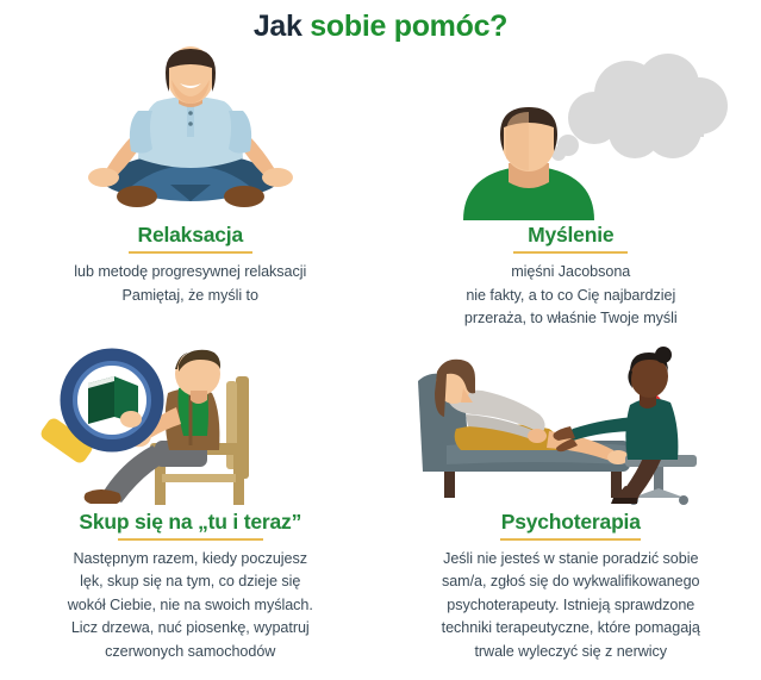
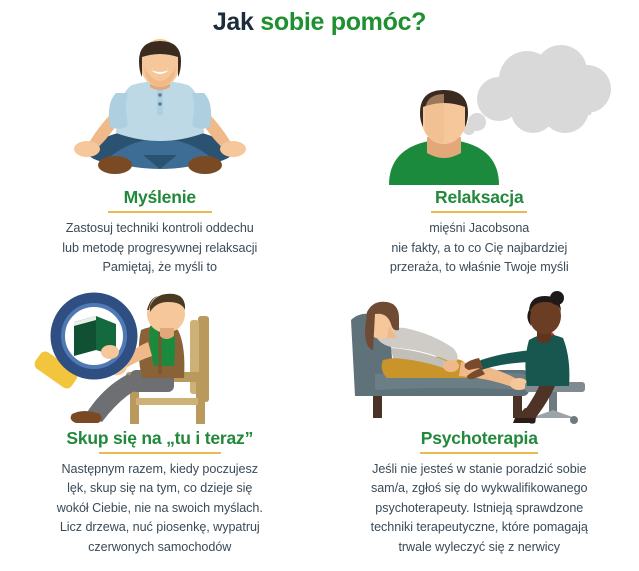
  Jak sobie pomóc?
- Relaksacja
+ Myślenie
+ Zastosuj techniki kontroli oddechu
  lub metodę progresywnej relaksacji
  Pamiętaj, że myśli to
- Myślenie
+ Relaksacja
  mięśni Jacobsona
  nie fakty, a to co Cię najbardziej
  przeraża, to właśnie Twoje myśli
  Skup się na „tu i teraz”
  Następnym razem, kiedy poczujesz
  lęk, skup się na tym, co dzieje się
  wokół Ciebie, nie na swoich myślach.
  Licz drzewa, nuć piosenkę, wypatruj
  czerwonych samochodów
  Psychoterapia
  Jeśli nie jesteś w stanie poradzić sobie
  sam/a, zgłoś się do wykwalifikowanego
  psychoterapeuty. Istnieją sprawdzone
  techniki terapeutyczne, które pomagają
  trwale wyleczyć się z nerwicy
